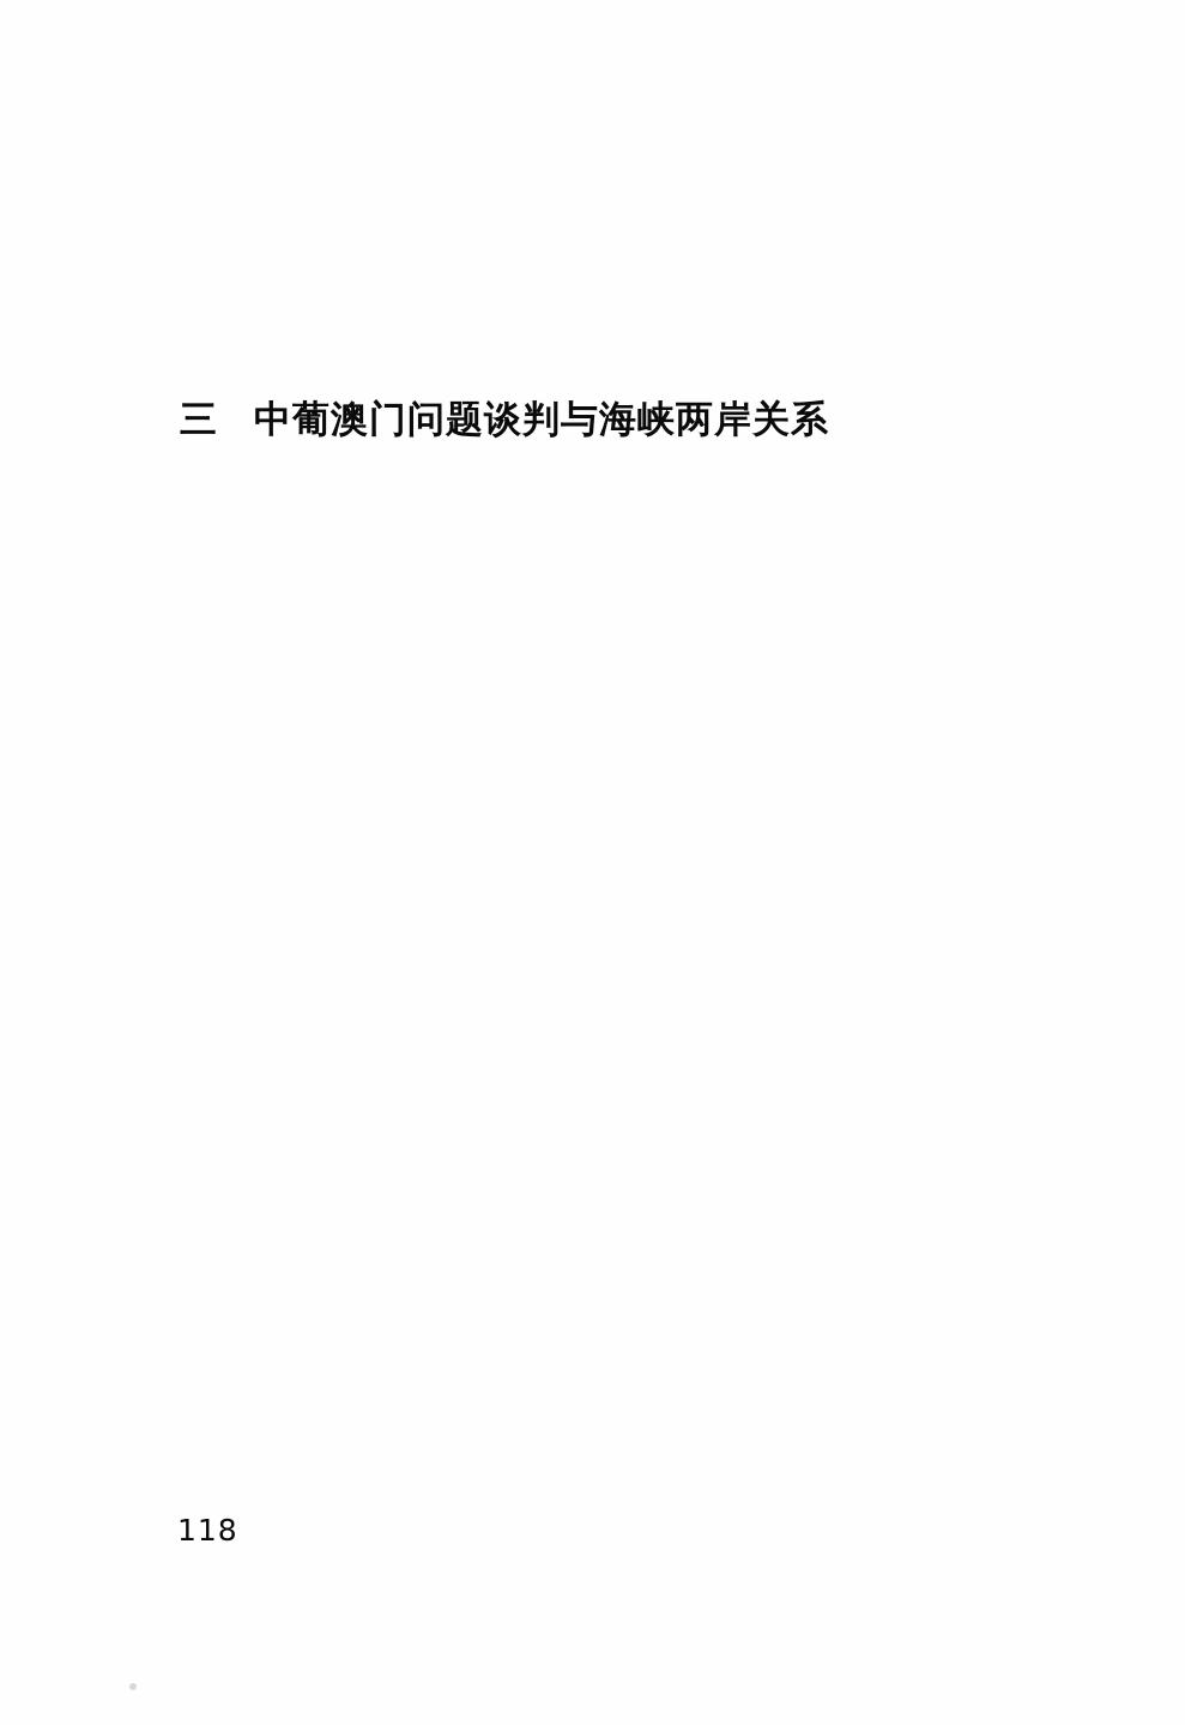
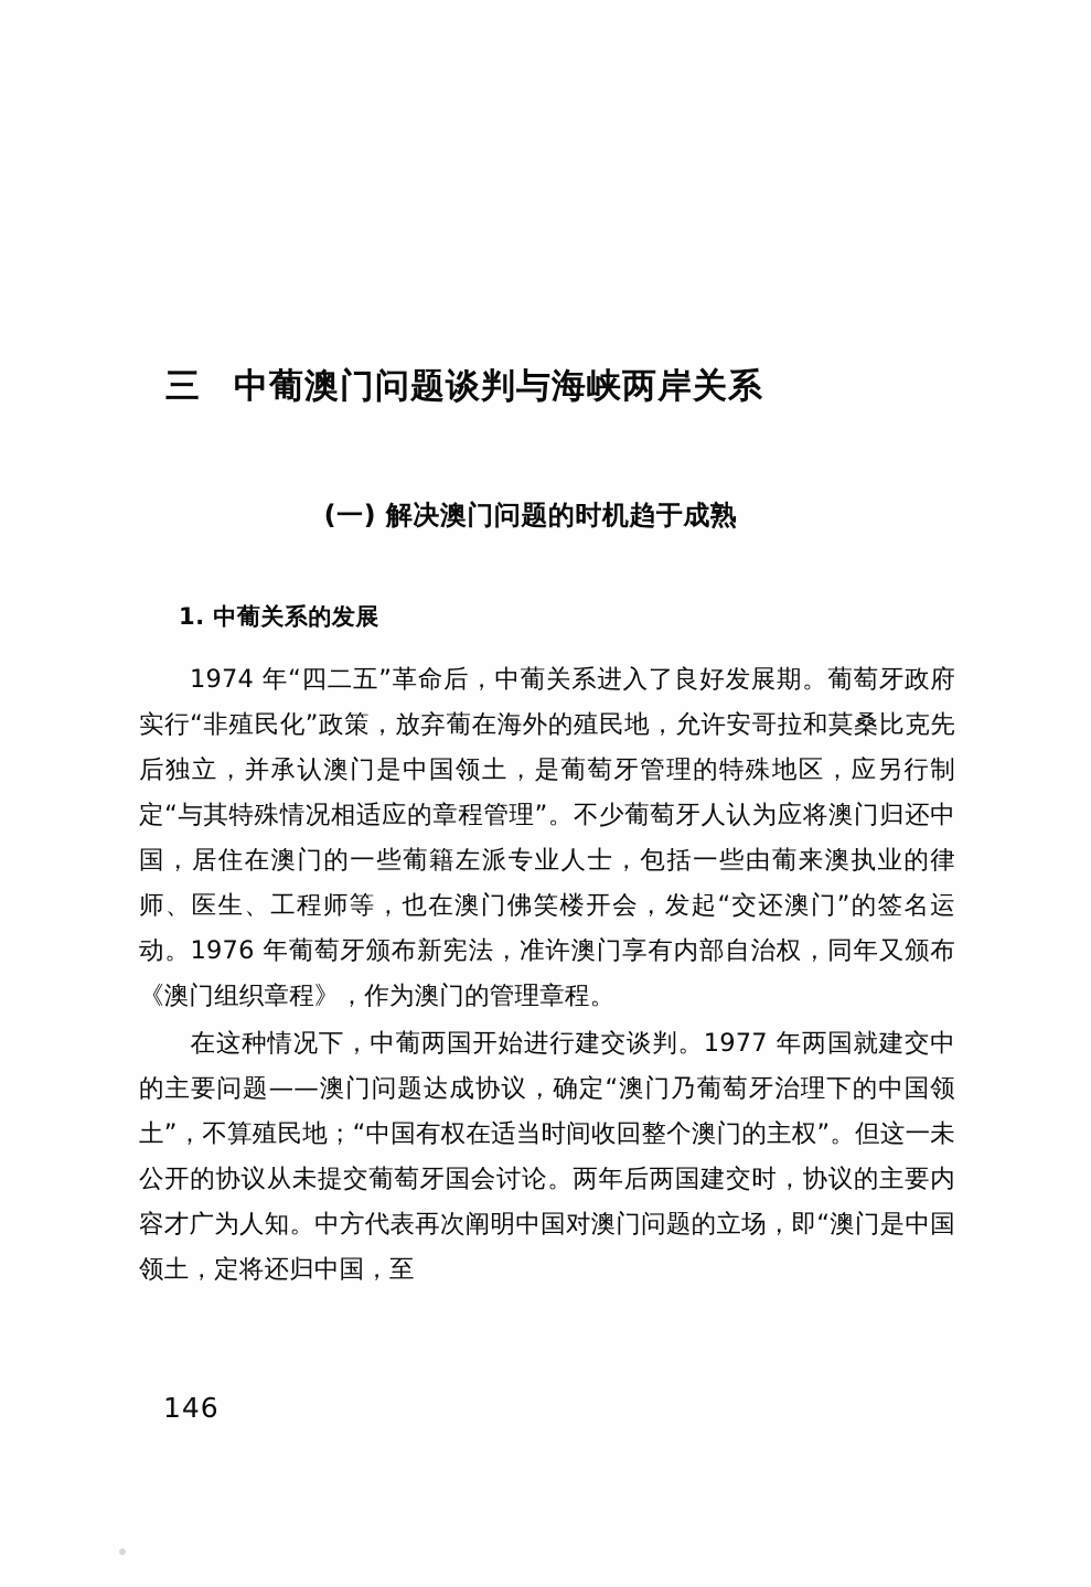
  三 中葡澳门问题谈判与海峡两岸关系
+ (一) 解决澳门问题的时机趋于成熟
+ 1. 中葡关系的发展
+ 1974 年“四二五”革命后，中葡关系进入了良好发展期。葡萄牙政府实行“非殖民化”政策，放弃葡在海外的殖民地，允许安哥拉和莫桑比克先后独立，并承认澳门是中国领土，是葡萄牙管理的特殊地区，应另行制定“与其特殊情况相适应的章程管理”。不少葡萄牙人认为应将澳门归还中国，居住在澳门的一些葡籍左派专业人士，包括一些由葡来澳执业的律师、医生、工程师等，也在澳门佛笑楼开会，发起“交还澳门”的签名运动。1976 年葡萄牙颁布新宪法，准许澳门享有内部自治权，同年又颁布《澳门组织章程》，作为澳门的管理章程。
+ 在这种情况下，中葡两国开始进行建交谈判。1977 年两国就建交中的主要问题——澳门问题达成协议，确定“澳门乃葡萄牙治理下的中国领土”，不算殖民地；“中国有权在适当时间收回整个澳门的主权”。但这一未公开的协议从未提交葡萄牙国会讨论。两年后两国建交时，协议的主要内容才广为人知。中方代表再次阐明中国对澳门问题的立场，即“澳门是中国领土，定将还归中国，至
- 118
+ 146
